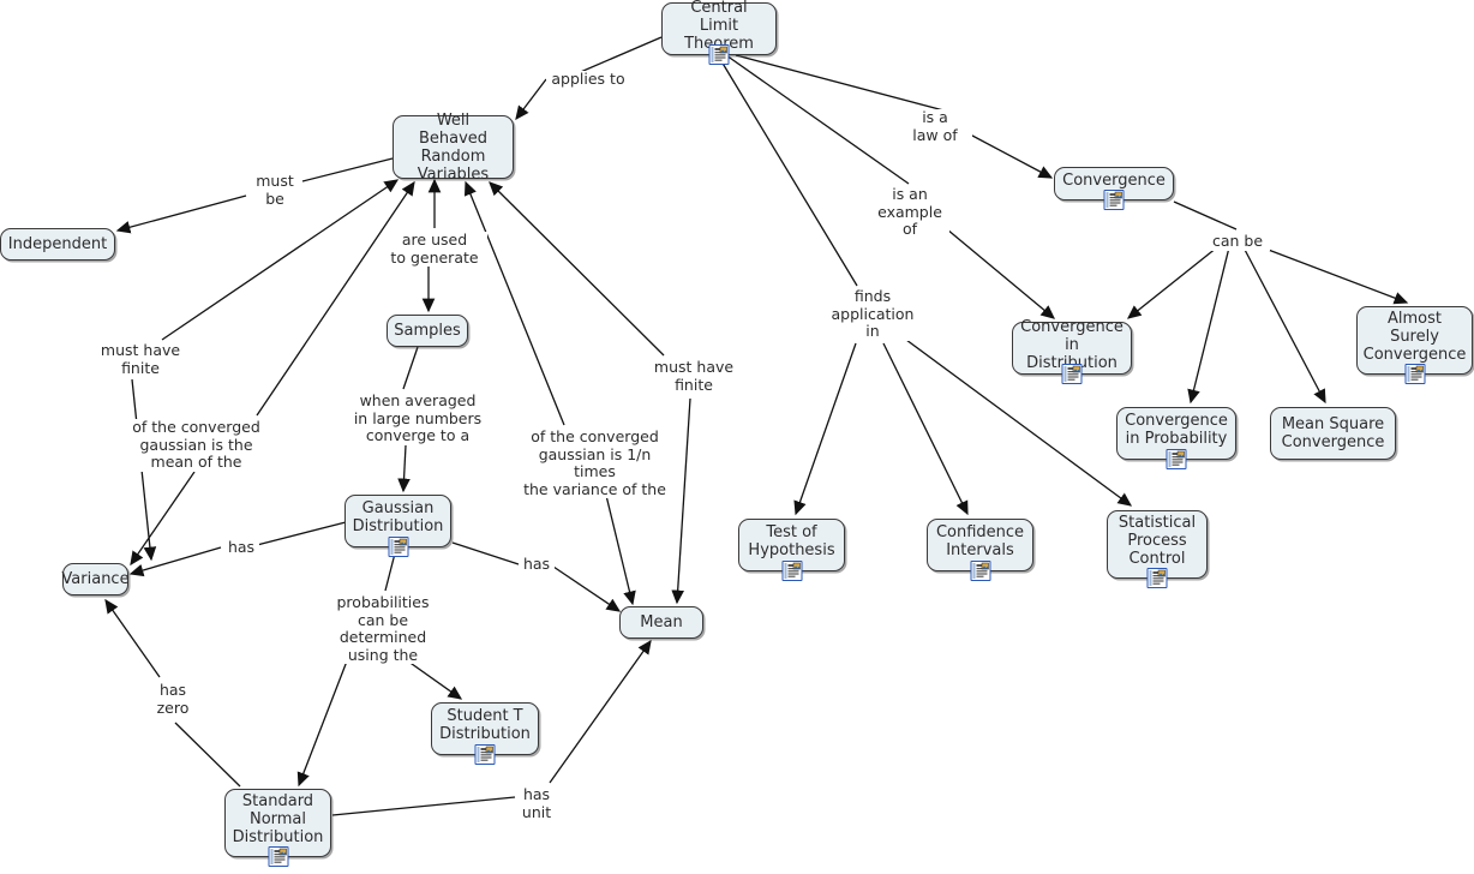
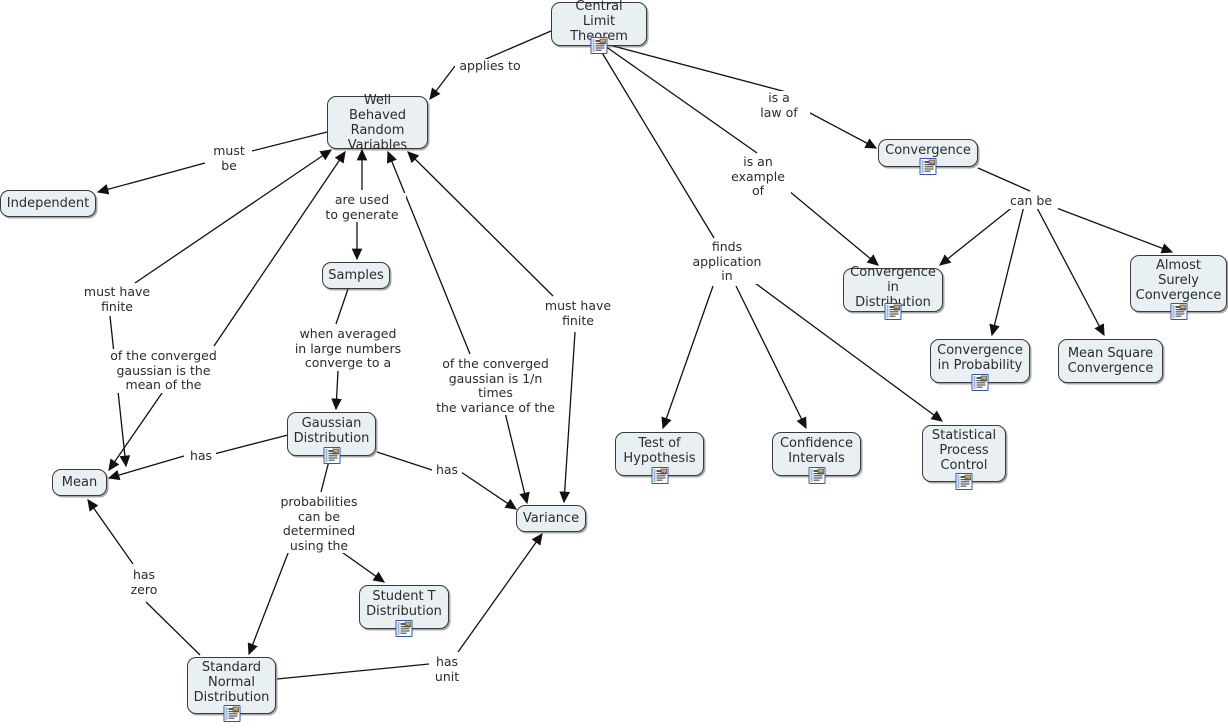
  applies to
  is a
  law of
  is an
  example
  of
  finds
  application
  in
  can be
  must
  be
  are used
  to generate
  must have
  finite
  must have
  finite
  of the converged
  gaussian is the
  mean of the
  when averaged
  in large numbers
  converge to a
  of the converged
  gaussian is 1/n times
  the variance of the
  has
  has
  probabilities
  can be
  determined
  using the
  has
  zero
  has
  unit
  Central Limit
  Theorem
  Well Behaved
  Random
  Variables
  Independent
  Samples
- Variance
+ Mean
  Gaussian
  Distribution
- Mean
+ Variance
  Student T
  Distribution
  Standard
  Normal
  Distribution
  Convergence
  Convergence
  in Distribution
  Convergence
  in Probability
  Mean Square
  Convergence
  Almost
  Surely
  Convergence
  Test of
  Hypothesis
  Confidence
  Intervals
  Statistical
  Process
  Control
